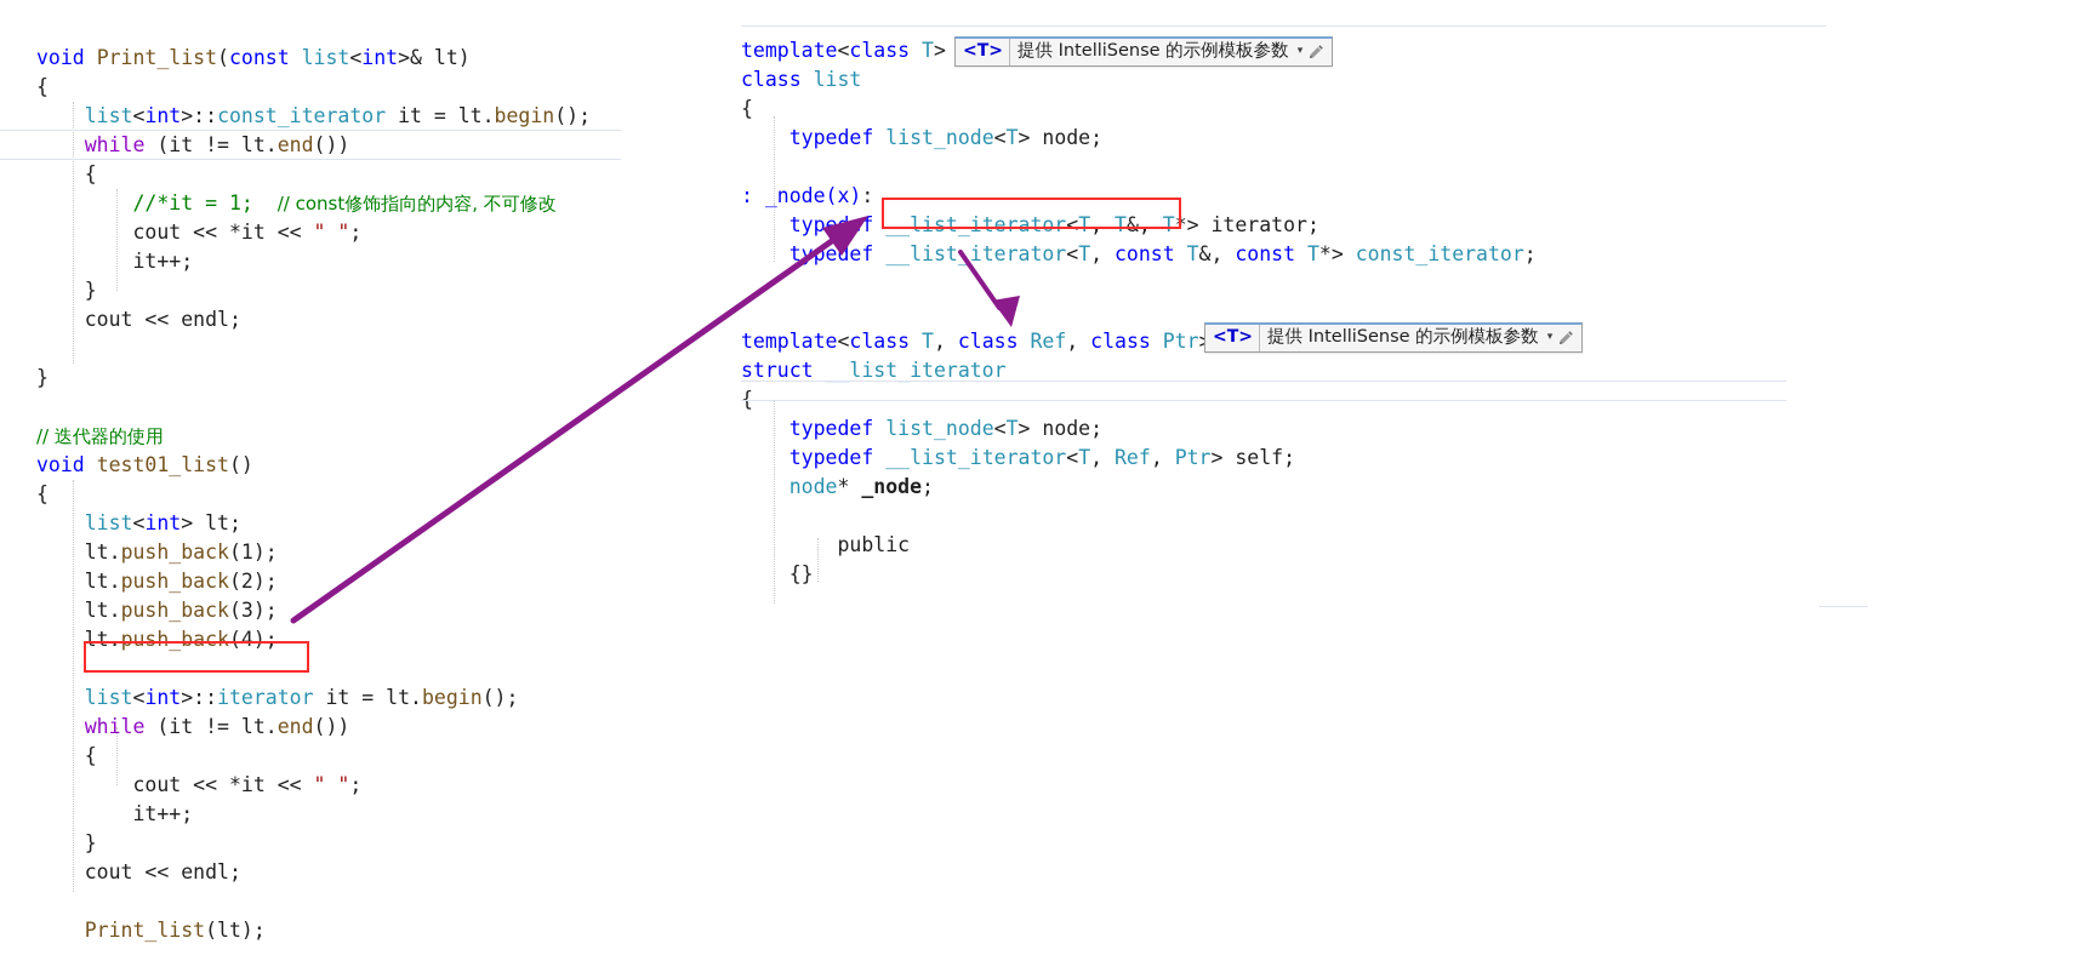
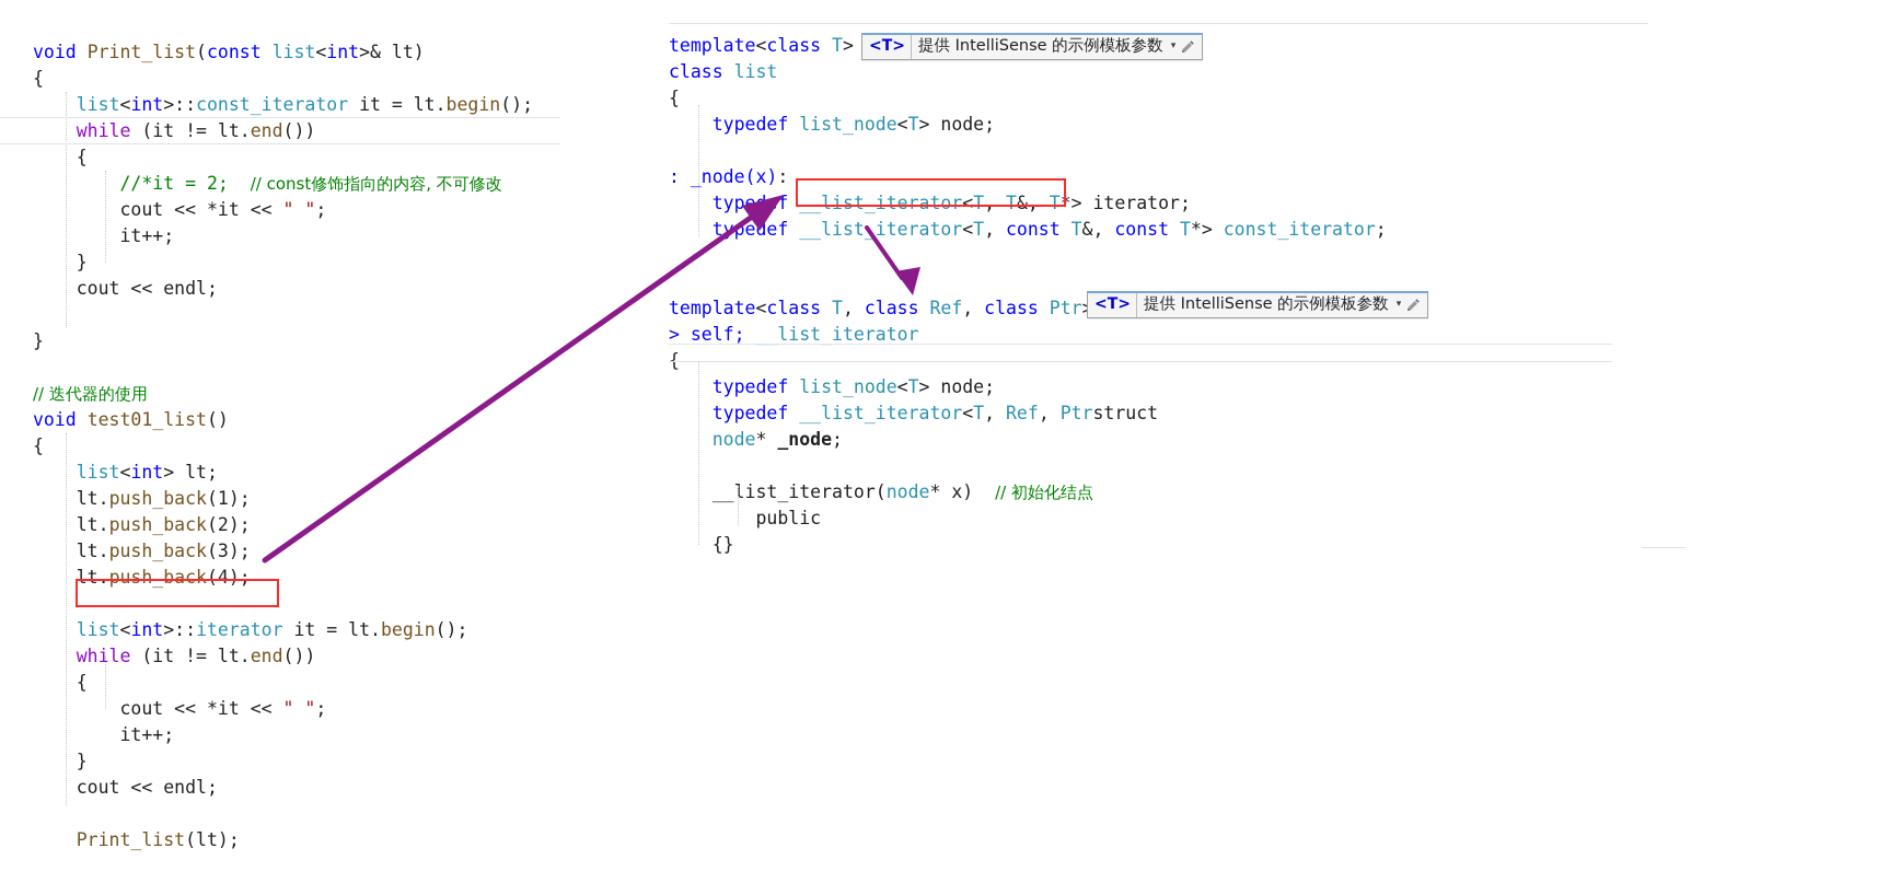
  void Print_list(const list<int>& lt)
  {
  list<int>::const_iterator it = lt.begin();
  while (it != lt.end())
  {
- //*it = 1; // const修饰指向的内容, 不可修改
+ //*it = 2; // const修饰指向的内容, 不可修改
  cout << *it << " ";
  it++;
  }
  cout << endl;
  }
  // 迭代器的使用
  void test01_list()
  {
  list<int> lt;
  lt.push_back(1);
  lt.push_back(2);
  lt.push_back(3);
  lt.push_back(4);
  list<int>::iterator it = lt.begin();
  while (it != lt.end())
  {
  cout << *it << " ";
  it++;
  }
  cout << endl;
  Print_list(lt);
  template<class T>
  class list
  {
  typedef list_node<T> node;
  : _node(x):
  typef __list_iterator<T, T&, T*> iterator;
  typedef __listiterator<T, const T&, const T*> const_iterator;
  template<class T, class Ref, class Ptr
- struct __list_iterator
+ > self; __list_iterator
  {
  typedef list_node<T> node;
- typedef __list_iterator<T, Ref, Ptr> self;
+ typedef __list_iterator<T, Ref, Ptrstruct
  node* _node;
+ __list_iterator(node* x) // 初始化结点
  public
  {}
  <T>
  提供 IntelliSense 的示例模板参数
  ▾
  <T>
  提供 IntelliSense 的示例模板参数
  ▾
